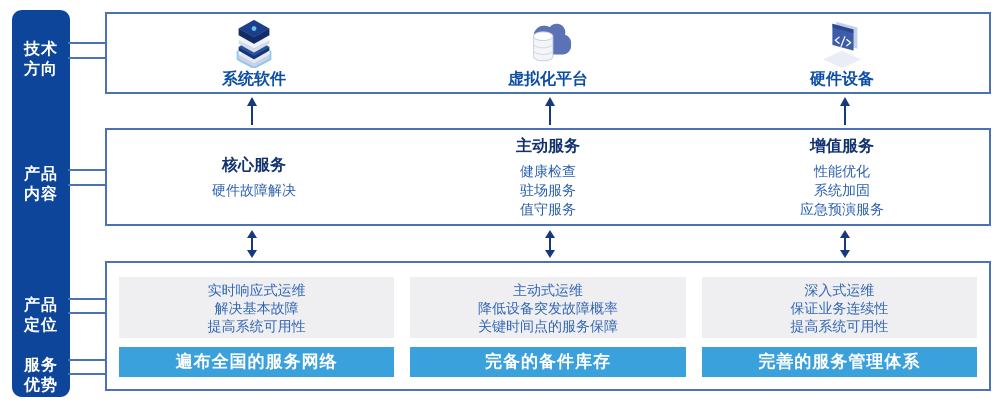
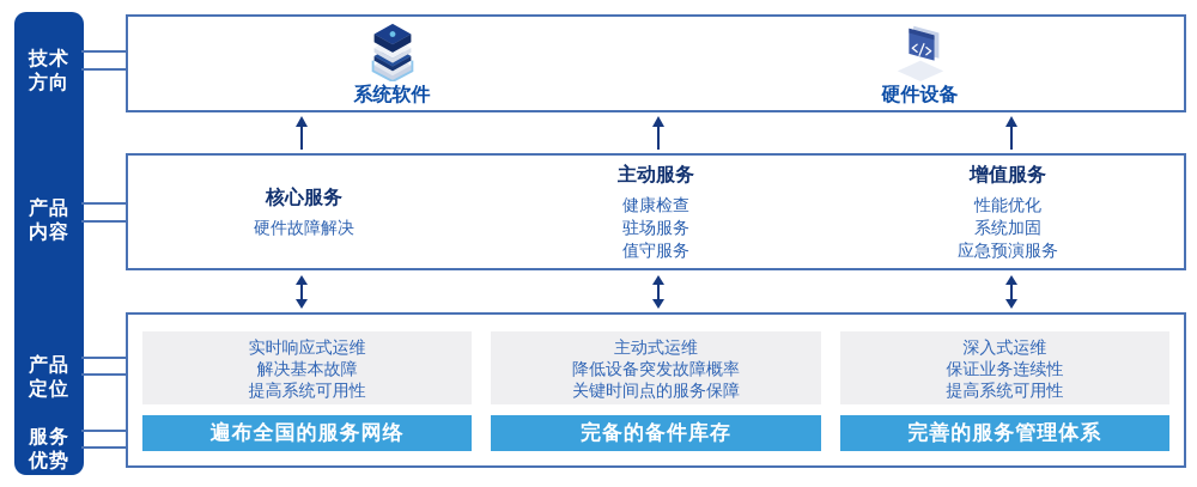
  技术
  方向
  产品
  内容
  产品
  定位
  服务
  优势
  系统软件
- 虚拟化平台
  硬件设备
  核心服务
  硬件故障解决
  主动服务
  健康检查
  驻场服务
  值守服务
  增值服务
  性能优化
  系统加固
  应急预演服务
  实时响应式运维
  解决基本故障
  提高系统可用性
  遍布全国的服务网络
  主动式运维
  降低设备突发故障概率
  关键时间点的服务保障
  完备的备件库存
  深入式运维
  保证业务连续性
  提高系统可用性
  完善的服务管理体系
